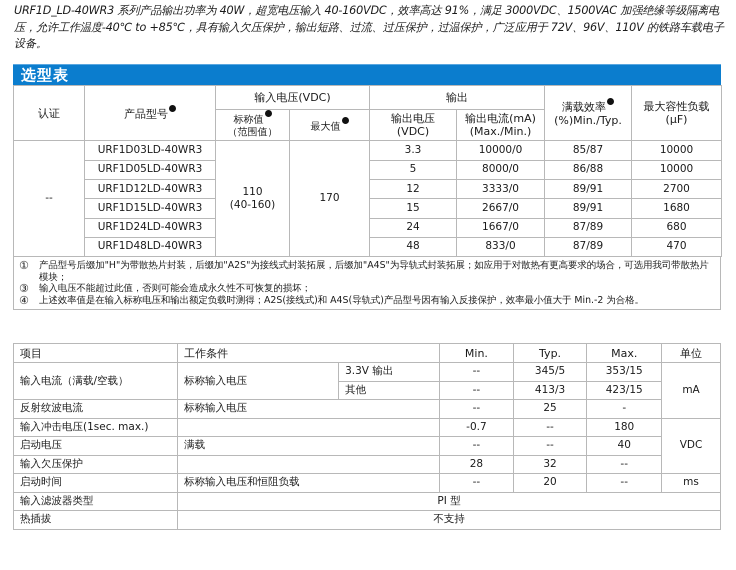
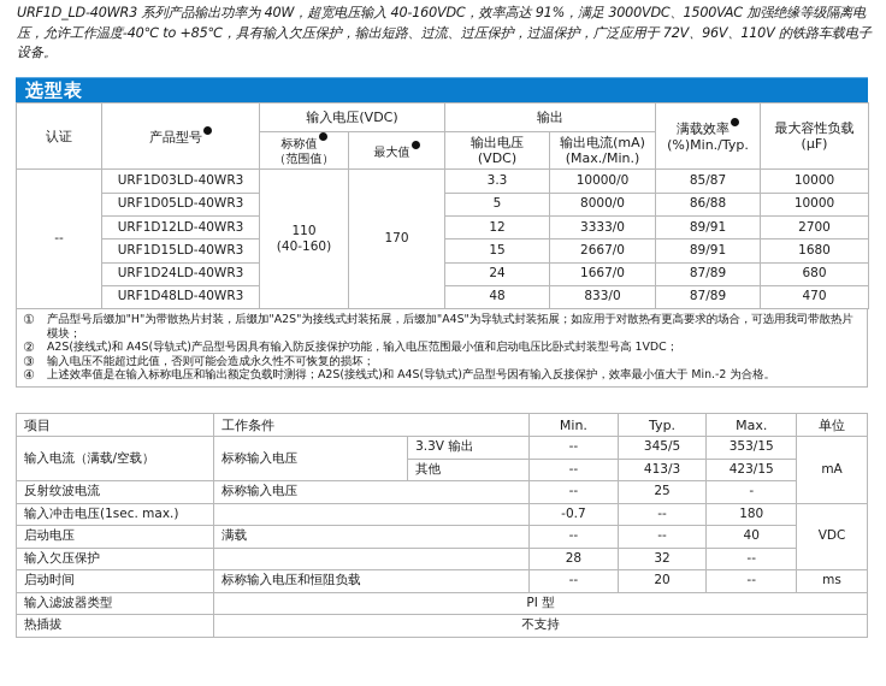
  URF1D_LD-40WR3 系列产品输出功率为 40W，超宽电压输入 40-160VDC，效率高达 91%，满足 3000VDC、1500VAC 加强绝缘等级隔离电压，允许工作温度-40℃ to +85℃，具有输入欠压保护，输出短路、过流、过压保护，过温保护，广泛应用于 72V、96V、110V 的铁路车载电子设备。
  选型表
  认证	产品型号	输入电压(VDC)	输出	满载效率(%)Min./Typ.	最大容性负载(μF)
  标称值（范围值）	最大值	输出电压(VDC)	输出电流(mA)(Max./Min.)
  --	URF1D03LD-40WR3	110(40-160)	170	3.3	10000/0	85/87	10000
  URF1D05LD-40WR3	5	8000/0	86/88	10000
  URF1D12LD-40WR3	12	3333/0	89/91	2700
  URF1D15LD-40WR3	15	2667/0	89/91	1680
  URF1D24LD-40WR3	24	1667/0	87/89	680
  URF1D48LD-40WR3	48	833/0	87/89	470
  ①
  产品型号后缀加"H"为带散热片封装，后缀加"A2S"为接线式封装拓展，后缀加"A4S"为导轨式封装拓展；如应用于对散热有更高要求的场合，可选用我司带散热片模块；
+ ②
+ A2S(接线式)和 A4S(导轨式)产品型号因具有输入防反接保护功能，输入电压范围最小值和启动电压比卧式封装型号高 1VDC；
  ③
  输入电压不能超过此值，否则可能会造成永久性不可恢复的损坏；
  ④
  上述效率值是在输入标称电压和输出额定负载时测得；A2S(接线式)和 A4S(导轨式)产品型号因有输入反接保护，效率最小值大于 Min.-2 为合格。
  项目	工作条件	Min.	Typ.	Max.	单位
  输入电流（满载/空载）	标称输入电压	3.3V 输出	--	345/5	353/15	mA
  其他	--	413/3	423/15
  反射纹波电流	标称输入电压	--	25	-
  输入冲击电压(1sec. max.)		-0.7	--	180	VDC
  启动电压	满载	--	--	40
  输入欠压保护		28	32	--
  启动时间	标称输入电压和恒阻负载	--	20	--	ms
  输入滤波器类型	PI 型
  热插拔	不支持
